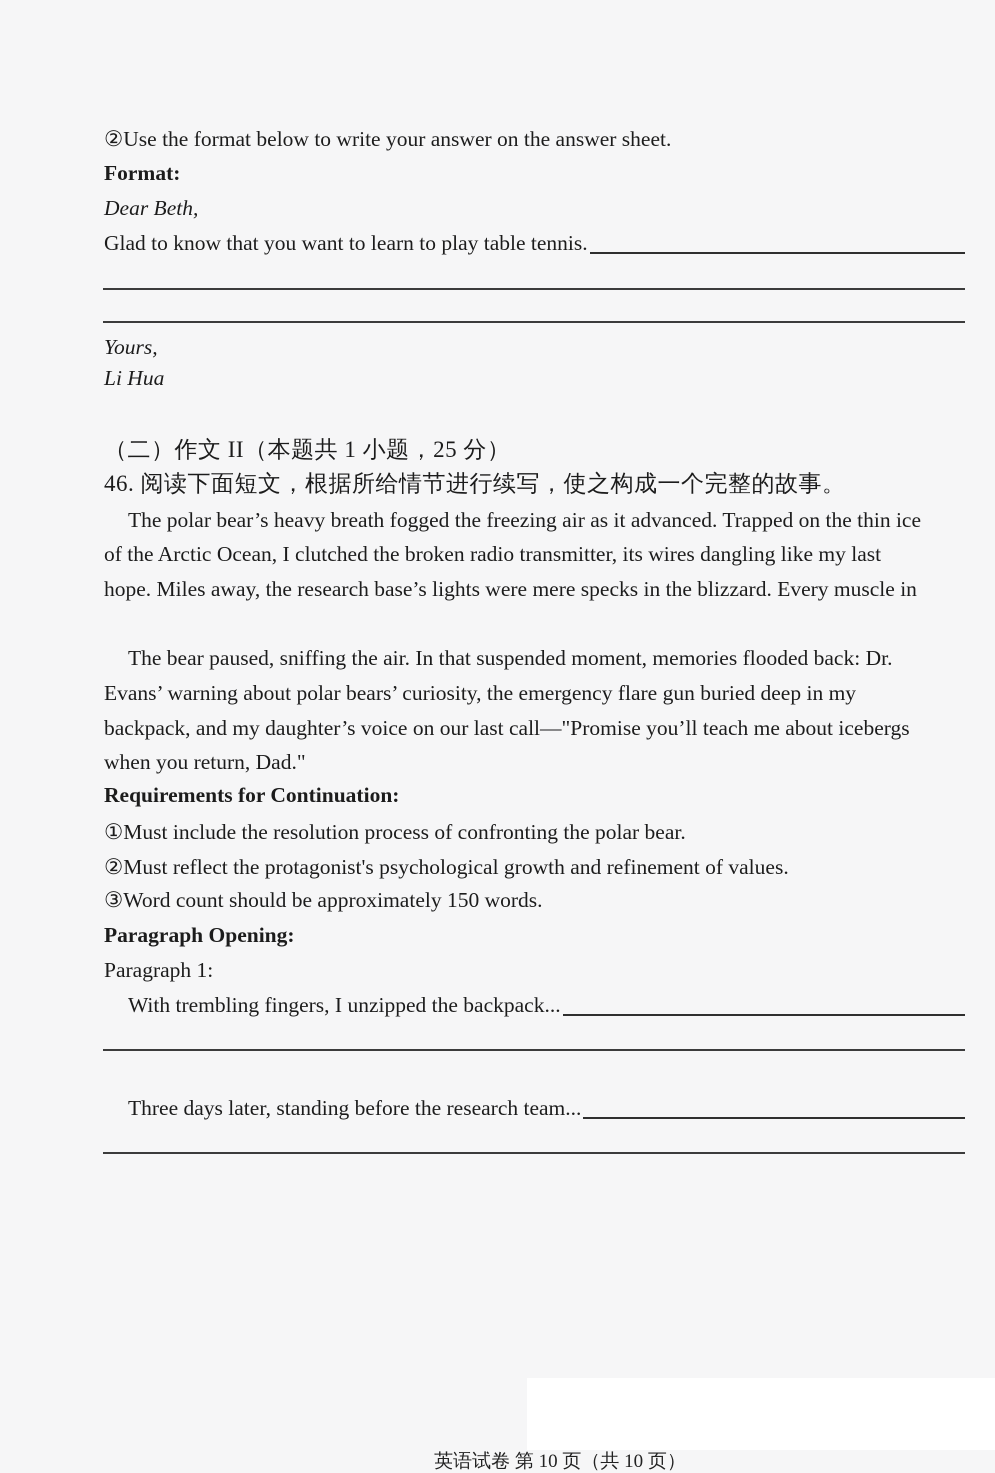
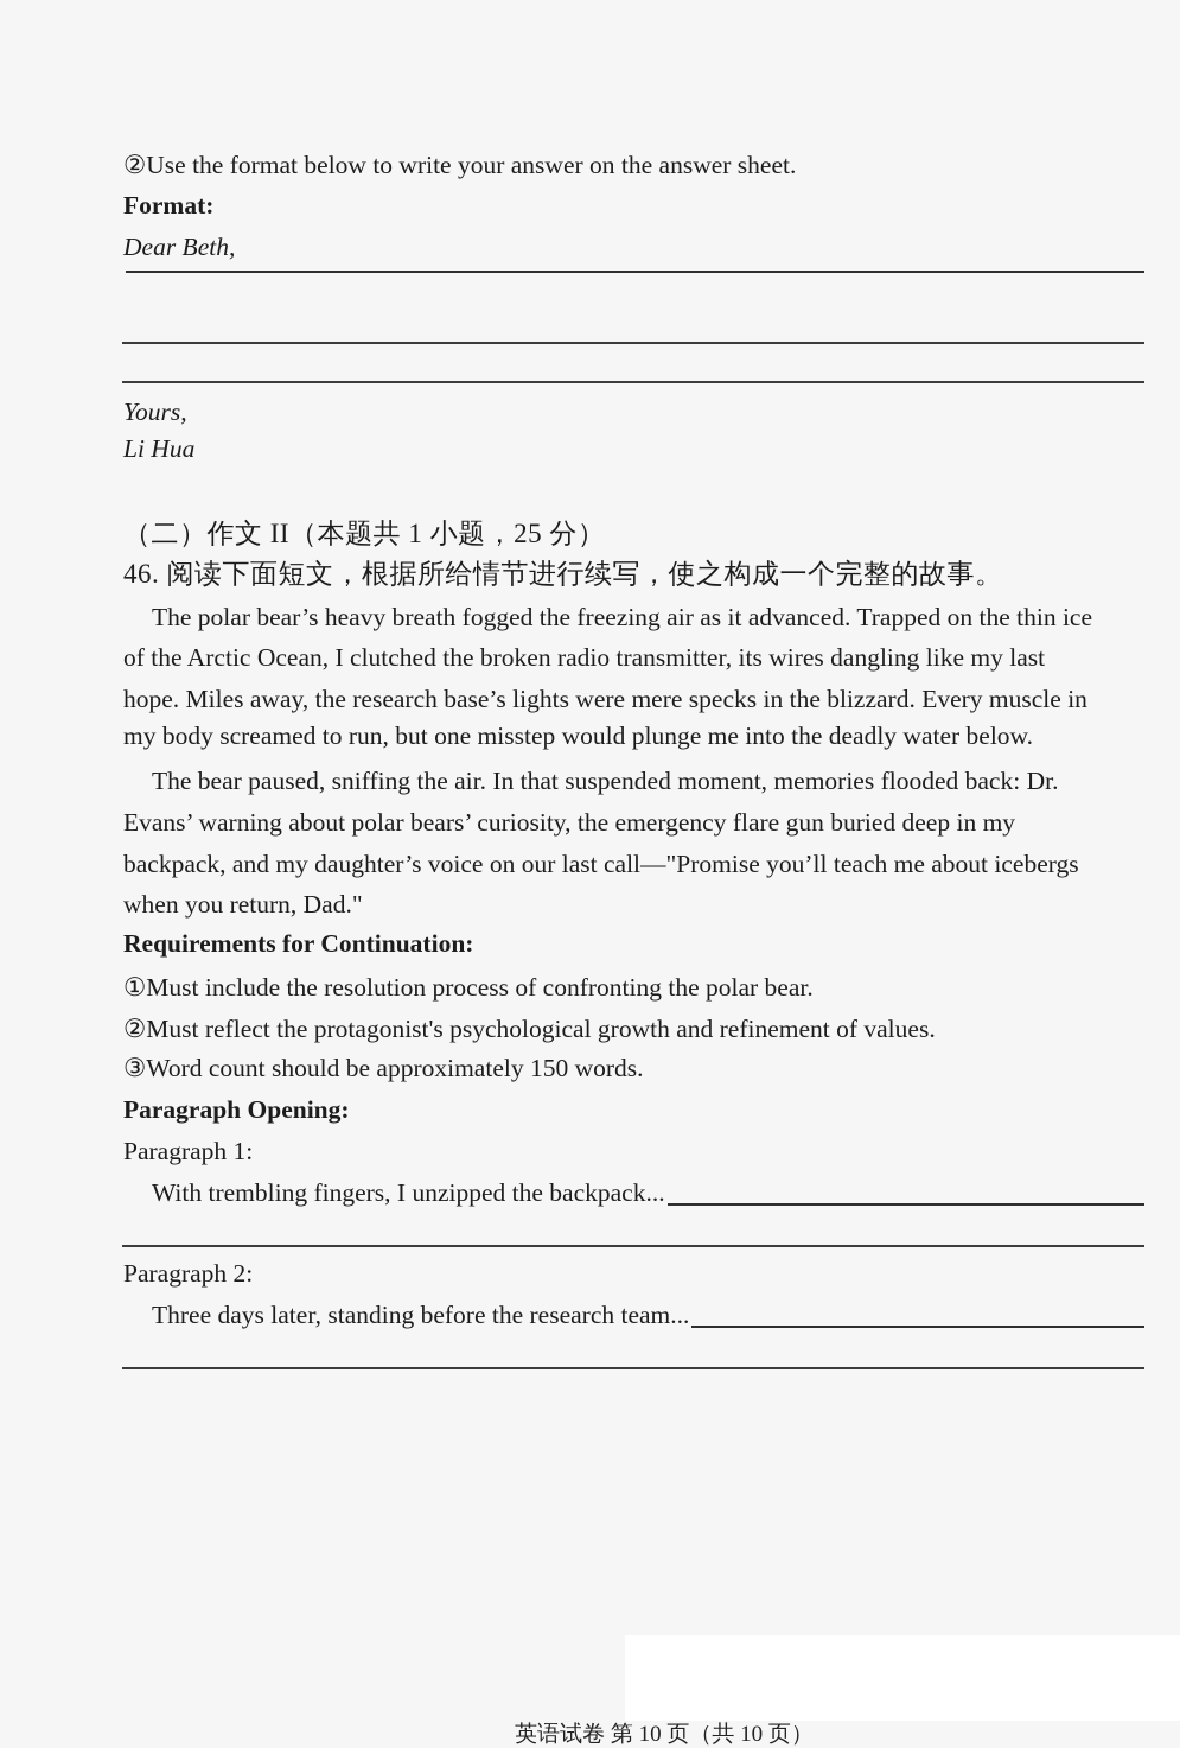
  ②Use the format below to write your answer on the answer sheet.
  Format:
  Dear Beth,
- Glad to know that you want to learn to play table tennis.
  Yours,
  Li Hua
  （二）作文 II（本题共 1 小题，25 分）
  46. 阅读下面短文，根据所给情节进行续写，使之构成一个完整的故事。
  The polar bear’s heavy breath fogged the freezing air as it advanced. Trapped on the thin ice
  of the Arctic Ocean, I clutched the broken radio transmitter, its wires dangling like my last
  hope. Miles away, the research base’s lights were mere specks in the blizzard. Every muscle in
+ my body screamed to run, but one misstep would plunge me into the deadly water below.
  The bear paused, sniffing the air. In that suspended moment, memories flooded back: Dr.
  Evans’ warning about polar bears’ curiosity, the emergency flare gun buried deep in my
  backpack, and my daughter’s voice on our last call—"Promise you’ll teach me about icebergs
  when you return, Dad."
  Requirements for Continuation:
  ①Must include the resolution process of confronting the polar bear.
  ②Must reflect the protagonist's psychological growth and refinement of values.
  ③Word count should be approximately 150 words.
  Paragraph Opening:
  Paragraph 1:
  With trembling fingers, I unzipped the backpack...
+ Paragraph 2:
  Three days later, standing before the research team...
  英语试卷 第 10 页（共 10 页）
